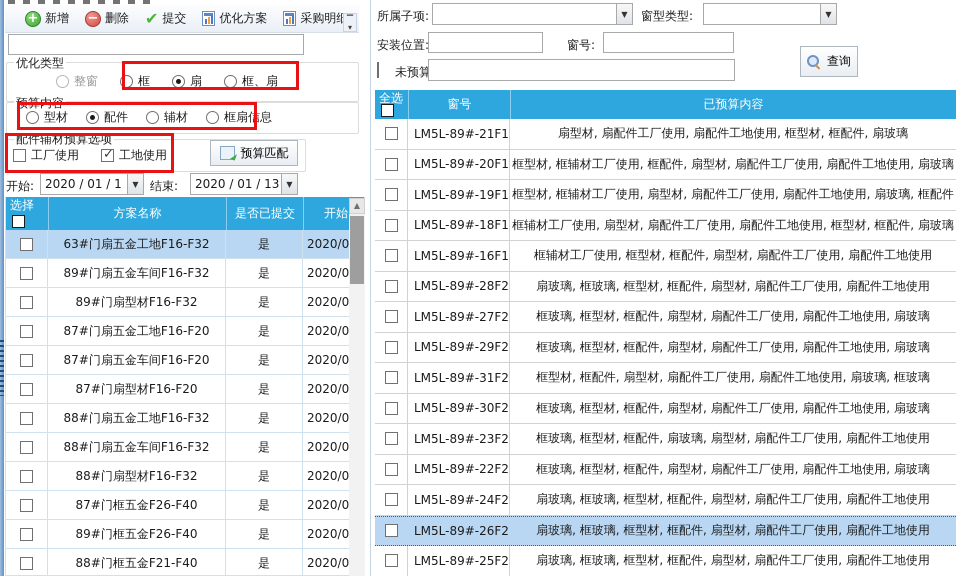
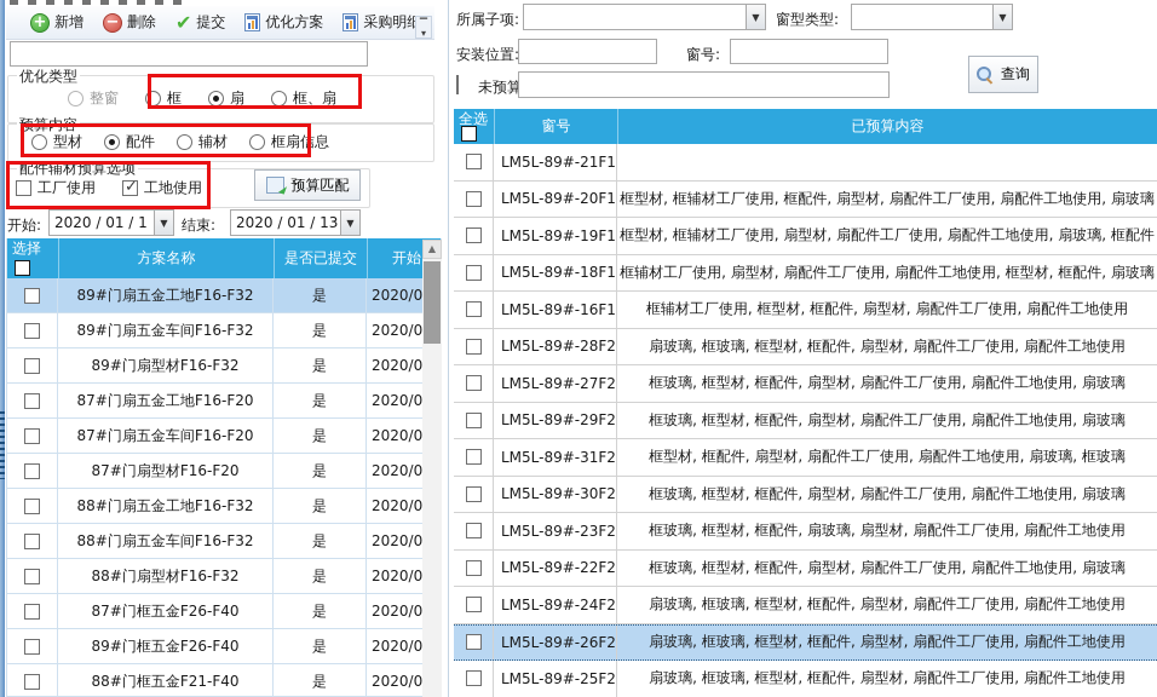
  +
  新增
  −
  删除
  ✔
  提交
  优化方案
  采购明
  ▔
  ▾
  优化类型
  整窗
  框
  扇
  框、扇
  预算内容
  型材
  配件
  辅材
  框扇信息
  配件辅材预算选项
  工厂使用
  工地使用
  预算匹配
  开始:
  2020 / 01 / 1
  ▼
  结束:
  2020 / 01 / 13
  ▼
  选择
  方案名称
  是否已提交
  开始
- 63#门扇五金工地F16-F32
+ 89#门扇五金工地F16-F32
  是
  2020/0
  89#门扇五金车间F16-F32
  是
  2020/0
  89#门扇型材F16-F32
  是
  2020/0
  87#门扇五金工地F16-F20
  是
  2020/0
  87#门扇五金车间F16-F20
  是
  2020/0
  87#门扇型材F16-F20
  是
  2020/0
  88#门扇五金工地F16-F32
  是
  2020/0
  88#门扇五金车间F16-F32
  是
  2020/0
  88#门扇型材F16-F32
  是
  2020/0
  87#门框五金F26-F40
  是
  2020/0
  89#门框五金F26-F40
  是
  2020/0
  88#门框五金F21-F40
  是
  2020/0
  ▲
  所属子项:
  ▼
  窗型类型:
  ▼
  安装位置
  窗号:
  未预算
  查询
  全选
  窗号
  已预算内容
  LM5L-89#-21F1
- 扇型材, 扇配件工厂使用, 扇配件工地使用, 框型材, 框配件, 扇玻璃
  LM5L-89#-20F1
  框型材, 框辅材工厂使用, 框配件, 扇型材, 扇配件工厂使用, 扇配件工地使用, 扇玻璃
  LM5L-89#-19F1
  框型材, 框辅材工厂使用, 扇型材, 扇配件工厂使用, 扇配件工地使用, 扇玻璃, 框配件
  LM5L-89#-18F1
  框辅材工厂使用, 扇型材, 扇配件工厂使用, 扇配件工地使用, 框型材, 框配件, 扇玻璃
  LM5L-89#-16F1
  框辅材工厂使用, 框型材, 框配件, 扇型材, 扇配件工厂使用, 扇配件工地使用
  LM5L-89#-28F2
  扇玻璃, 框玻璃, 框型材, 框配件, 扇型材, 扇配件工厂使用, 扇配件工地使用
  LM5L-89#-27F2
  框玻璃, 框型材, 框配件, 扇型材, 扇配件工厂使用, 扇配件工地使用, 扇玻璃
  LM5L-89#-29F2
  框玻璃, 框型材, 框配件, 扇型材, 扇配件工厂使用, 扇配件工地使用, 扇玻璃
  LM5L-89#-31F2
  框型材, 框配件, 扇型材, 扇配件工厂使用, 扇配件工地使用, 扇玻璃, 框玻璃
  LM5L-89#-30F2
  框玻璃, 框型材, 框配件, 扇型材, 扇配件工厂使用, 扇配件工地使用, 扇玻璃
  LM5L-89#-23F2
  框玻璃, 框型材, 框配件, 扇玻璃, 扇型材, 扇配件工厂使用, 扇配件工地使用
  LM5L-89#-22F2
  框玻璃, 框型材, 框配件, 扇型材, 扇配件工厂使用, 扇配件工地使用, 扇玻璃
  LM5L-89#-24F2
  扇玻璃, 框玻璃, 框型材, 框配件, 扇型材, 扇配件工厂使用, 扇配件工地使用
  LM5L-89#-26F2
  扇玻璃, 框玻璃, 框型材, 框配件, 扇型材, 扇配件工厂使用, 扇配件工地使用
  LM5L-89#-25F2
  扇玻璃, 框玻璃, 框型材, 框配件, 扇型材, 扇配件工厂使用, 扇配件工地使用
